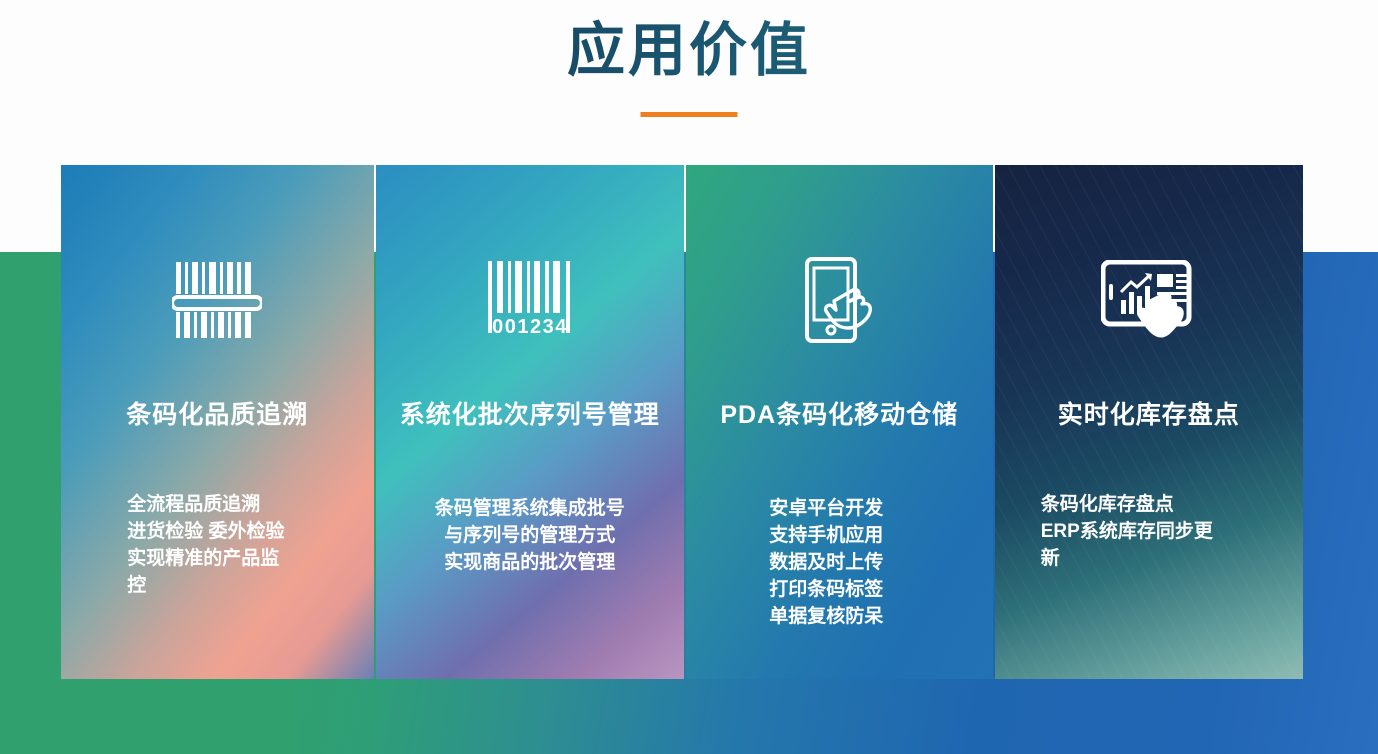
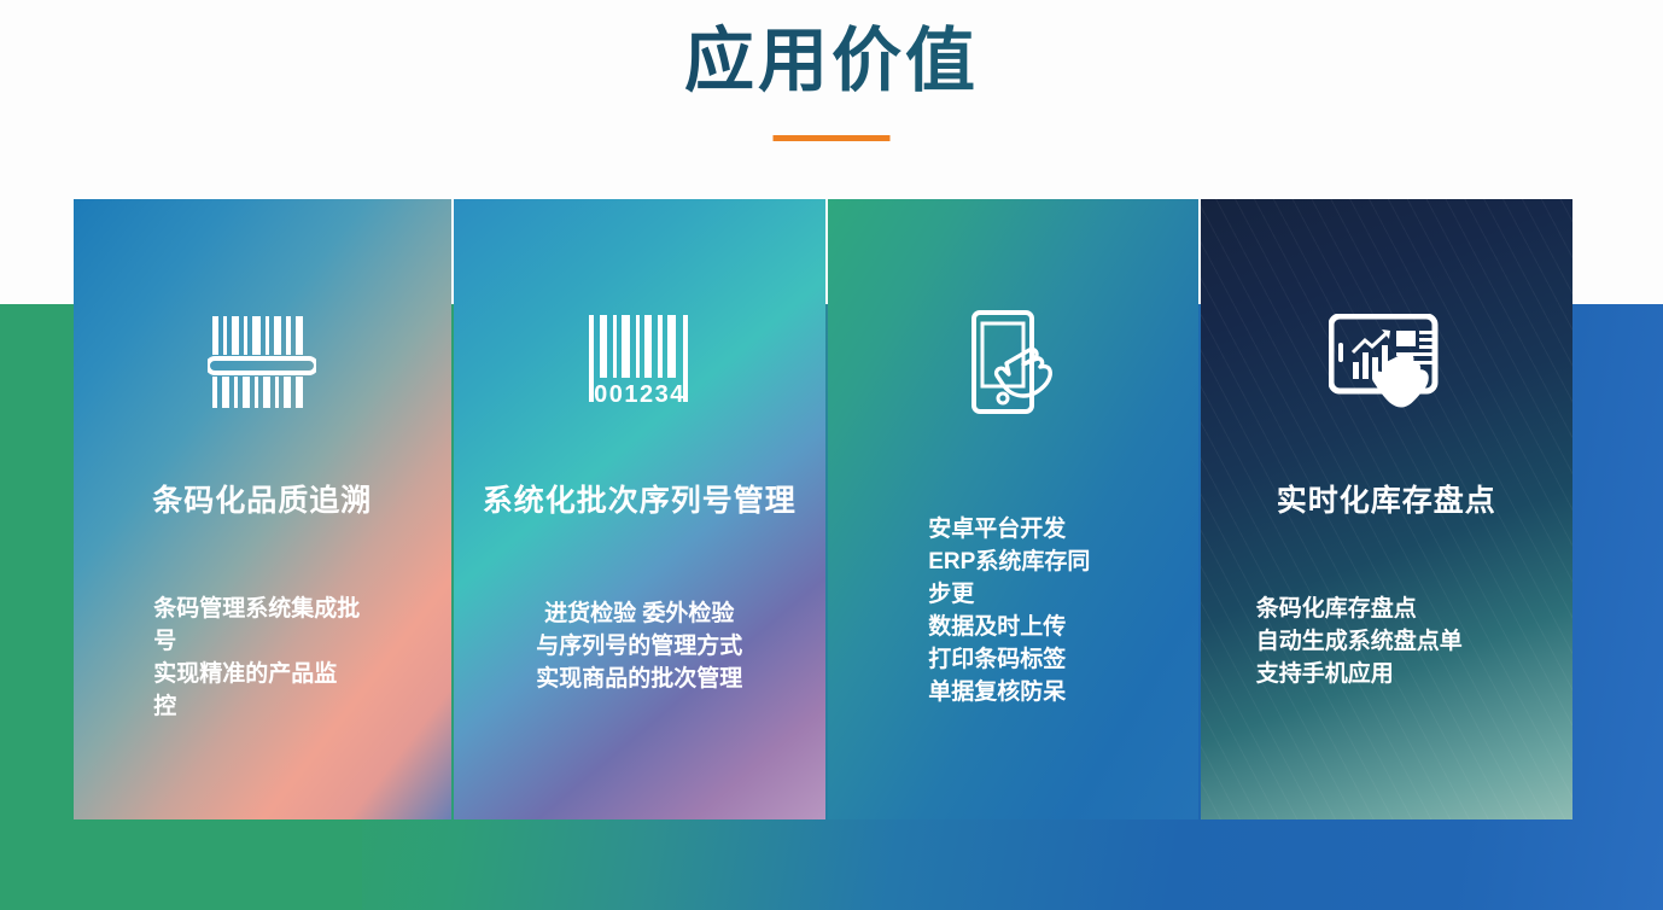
  应用价值
  条码化品质追溯
- 全流程品质追溯
- 进货检验 委外检验
+ 条码管理系统集成批号
  实现精准的产品监
  控
  001234
  系统化批次序列号管理
- 条码管理系统集成批号
+ 进货检验 委外检验
  与序列号的管理方式
  实现商品的批次管理
- PDA条码化移动仓储
  安卓平台开发
- 支持手机应用
+ ERP系统库存同步更
  数据及时上传
  打印条码标签
  单据复核防呆
  实时化库存盘点
  条码化库存盘点
+ 自动生成系统盘点单
- ERP系统库存同步更
+ 支持手机应用
- 新
